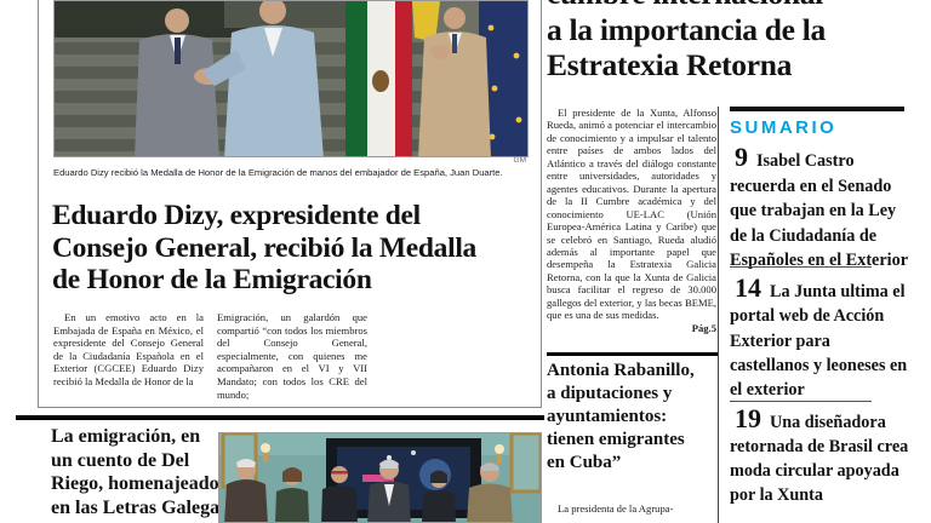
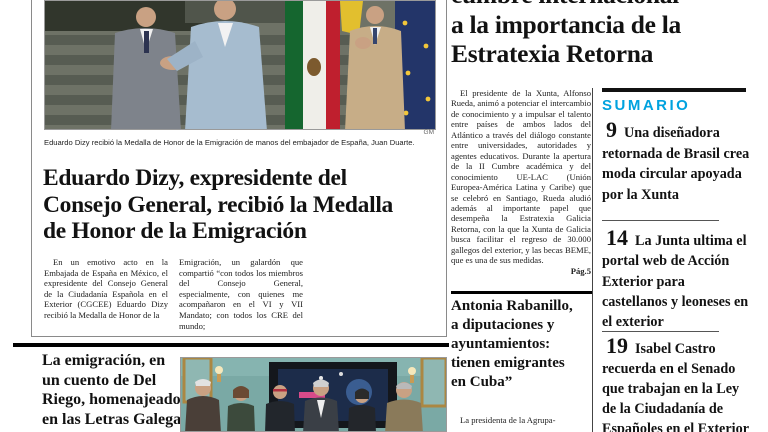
  Eduardo Dizy recibió la Medalla de Honor de la Emigración de manos del embajador de España, Juan Duarte.
  Eduardo Dizy, expresidente del
  Consejo General, recibió la Medalla
  de Honor de la Emigración
  En un emotivo acto en la Embajada de España en México, el expresidente del Consejo General de la Ciudadanía Española en el Exterior (CGCEE) Eduardo Dizy recibió la Medalla de Honor de la
  Emigración, un galardón que compartió “con todos los miembros del Consejo General, especialmente, con quienes me acompañaron en el VI y VII Mandato; con todos los CRE del mundo;
  La emigración, en
  un cuento de Del
  Riego, homenajeado
  en las Letras Galega
  a la importancia de la
  Estratexia Retorna
  El presidente de la Xunta, Alfonso Rueda, animó a potenciar el intercambio de conocimiento y a impulsar el talento entre países de ambos lados del Atlántico a través del diálogo constante entre universidades, autoridades y agentes educativos. Durante la apertura de la II Cumbre académica y del conocimiento UE-LAC (Unión Europea-América Latina y Caribe) que se celebró en Santiago, Rueda aludió además al importante papel que desempeña la Estratexia Galicia Retorna, con la que la Xunta de Galicia busca facilitar el regreso de 30.000 gallegos del exterior, y las becas BEME, que es una de sus medidas.
  Pág.5
  Antonia Rabanillo,
  a diputaciones y
  ayuntamientos:
  tienen emigrantes
  en Cuba”
  La presidenta de la Agrupa-
  SUMARIO
- 9 Isabel Castro recuerda en el Senado que trabajan en la Ley de la Ciudadanía de Españoles en el Exterior
+ 9 Una diseñadora retornada de Brasil crea moda circular apoyada por la Xunta
  14 La Junta ultima el portal web de Acción Exterior para castellanos y leoneses en el exterior
- 19 Una diseñadora retornada de Brasil crea moda circular apoyada por la Xunta
+ 19 Isabel Castro recuerda en el Senado que trabajan en la Ley de la Ciudadanía de Españoles en el Exterior
